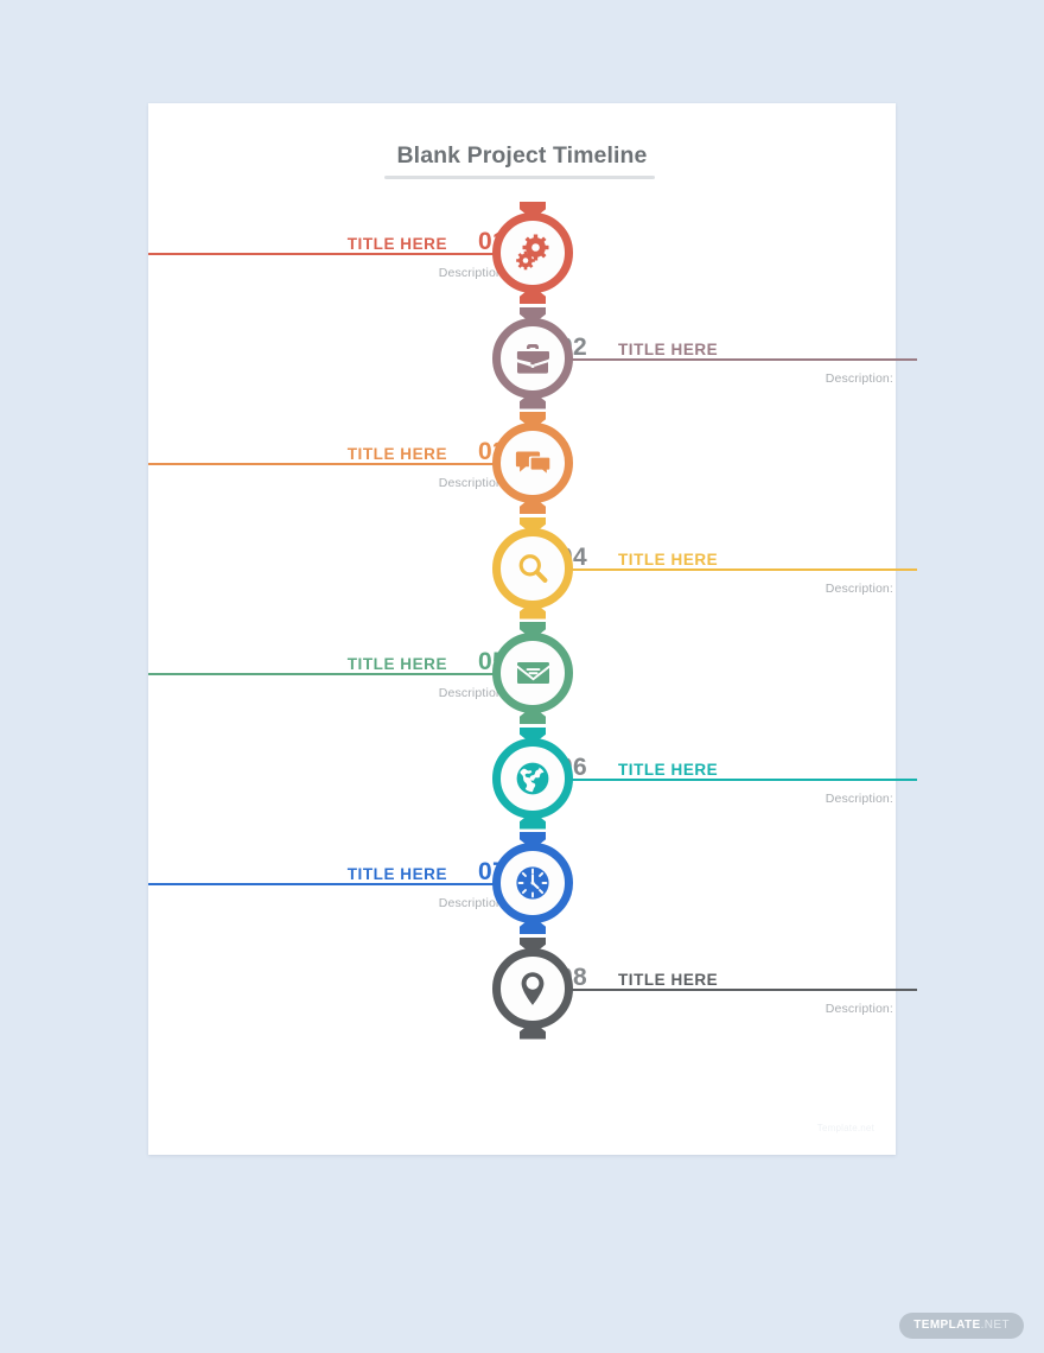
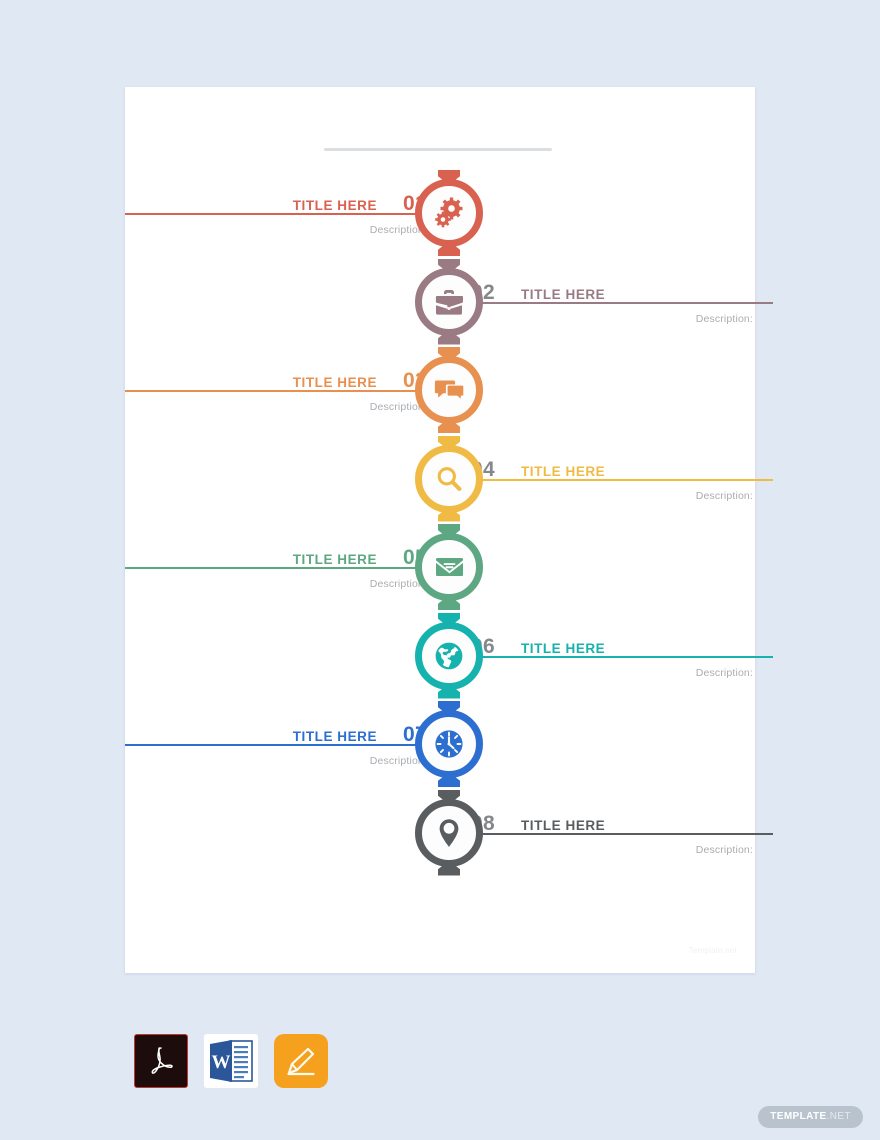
- Blank Project Timeline
  TITLE HERE 0
  Descriptio
  2 TITLE HERE
  Description:
  TITLE HERE 0
  Descriptio
  4 TITLE HERE
  Description:
  TITLE HERE 0
  Descriptio
  6 TITLE HERE
  Description:
  TITLE HERE 0
  Descriptio
  8 TITLE HERE
  Description:
+ W
  TEMPLATE.NET
